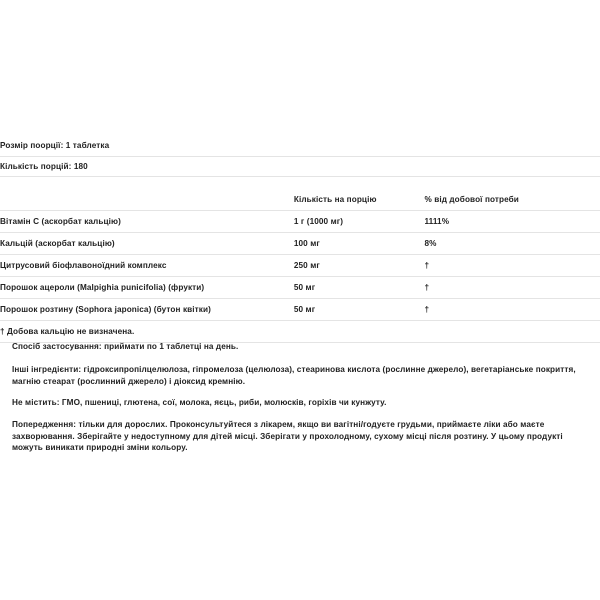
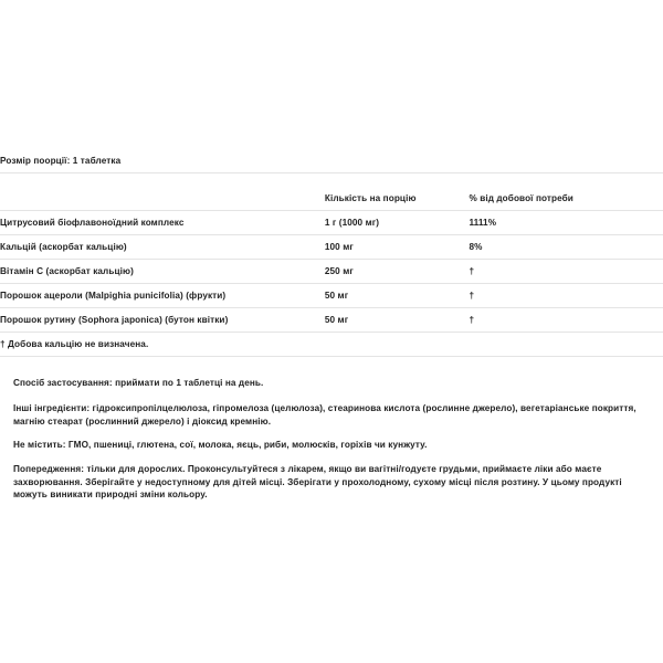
  Розмір поорції: 1 таблетка
- Кількість порцій: 180
  	Кількість на порцію	% від добової потреби
- Вітамін C (аскорбат кальцію)	1 г (1000 мг)	1111%
+ Цитрусовий біофлавоноїдний комплекс	1 г (1000 мг)	1111%
  Кальцій (аскорбат кальцію)	100 мг	8%
- Цитрусовий біофлавоноїдний комплекс	250 мг	†
+ Вітамін C (аскорбат кальцію)	250 мг	†
  Порошок ацероли (Malpighia punicifolia) (фрукти)	50 мг	†
- Порошок розтину (Sophora japonica) (бутон квітки)	50 мг	†
+ Порошок рутину (Sophora japonica) (бутон квітки)	50 мг	†
  † Добова кальцію не визначена.
  Спосіб застосування: приймати по 1 таблетці на день.
  Інші інгредієнти: гідроксипропілцелюлоза, гіпромелоза (целюлоза), стеаринова кислота (рослинне джерело), вегетаріанське покриття, магнію стеарат (рослинний джерело) і діоксид кремнію.
  Не містить: ГМО, пшениці, глютена, сої, молока, яєць, риби, молюсків, горіхів чи кунжуту.
  Попередження: тільки для дорослих. Проконсультуйтеся з лікарем, якщо ви вагітні/годуєте грудьми, приймаєте ліки або маєте захворювання. Зберігайте у недоступному для дітей місці. Зберігати у прохолодному, сухому місці після розтину. У цьому продукті можуть виникати природні зміни кольору.
